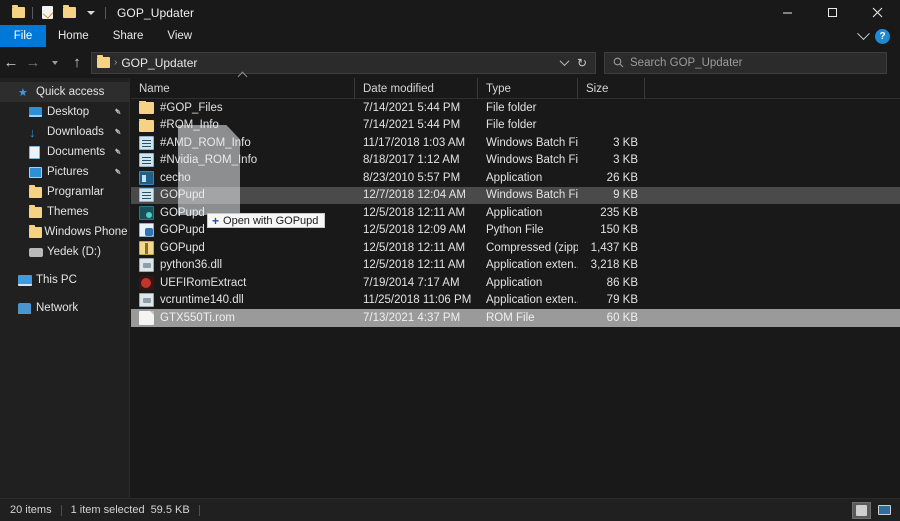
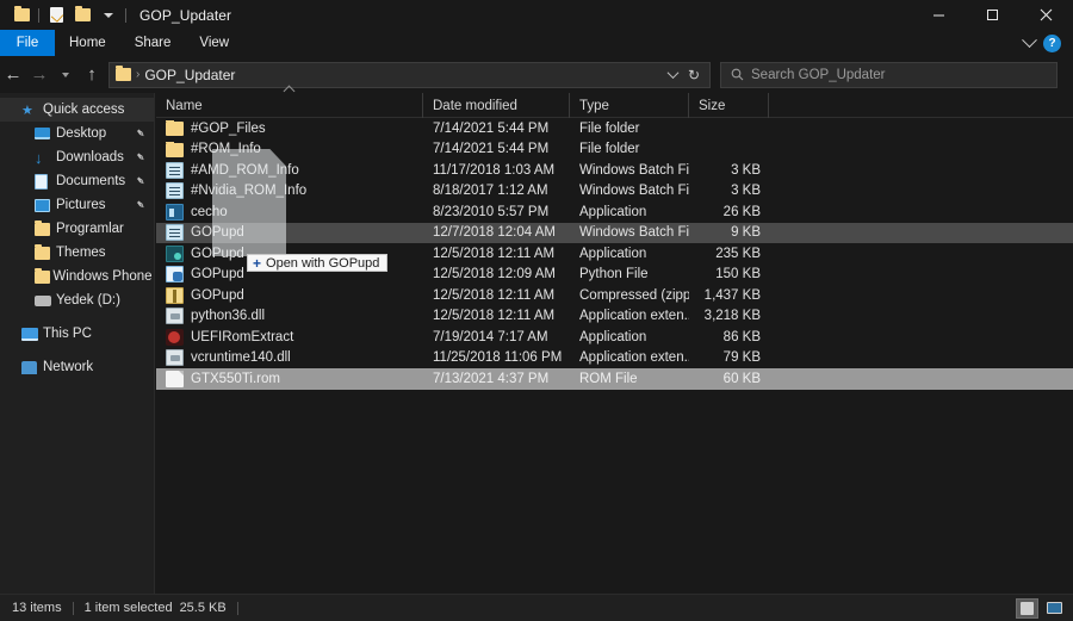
  GOP_Updater
  File
  Home
  Share
  View
  ?
  ←
  →
  ↑
  ›
  GOP_Updater
  ↻
  Search GOP_Updater
  ★
  Quick access
  Desktop
  ↓
  Downloads
  Documents
  Pictures
  Programlar
  Themes
  Windows Phone
  Yedek (D:)
  This PC
  Network
  Name
  Date modified
  Type
  Size
  #GOP_Files
  7/14/2021 5:44 PM
  File folder
  #ROM_Info
  7/14/2021 5:44 PM
  File folder
  #AMD_ROM_Info
  11/17/2018 1:03 AM
  Windows Batch Fi
  3 KB
  #Nvidia_ROM_Info
  8/18/2017 1:12 AM
  Windows Batch Fi
  3 KB
  cecho
  8/23/2010 5:57 PM
  Application
  26 KB
  GOPupd
  12/7/2018 12:04 AM
  Windows Batch Fi
  9 KB
  GOPupd
  12/5/2018 12:11 AM
  Application
  235 KB
  GOPupd
  12/5/2018 12:09 AM
  Python File
  150 KB
  GOPupd
  12/5/2018 12:11 AM
  Compressed (zipp
  1,437 KB
  python36.dll
  12/5/2018 12:11 AM
  Application exten.
  3,218 KB
  UEFIRomExtract
  7/19/2014 7:17 AM
  Application
  86 KB
  vcruntime140.dll
  11/25/2018 11:06 PM
  Application exten.
  79 KB
  GTX550Ti.rom
  7/13/2021 4:37 PM
  ROM File
  60 KB
  +
  Open with GOPupd
- 20 items
+ 13 items
  1 item selected
- 59.5 KB
+ 25.5 KB
